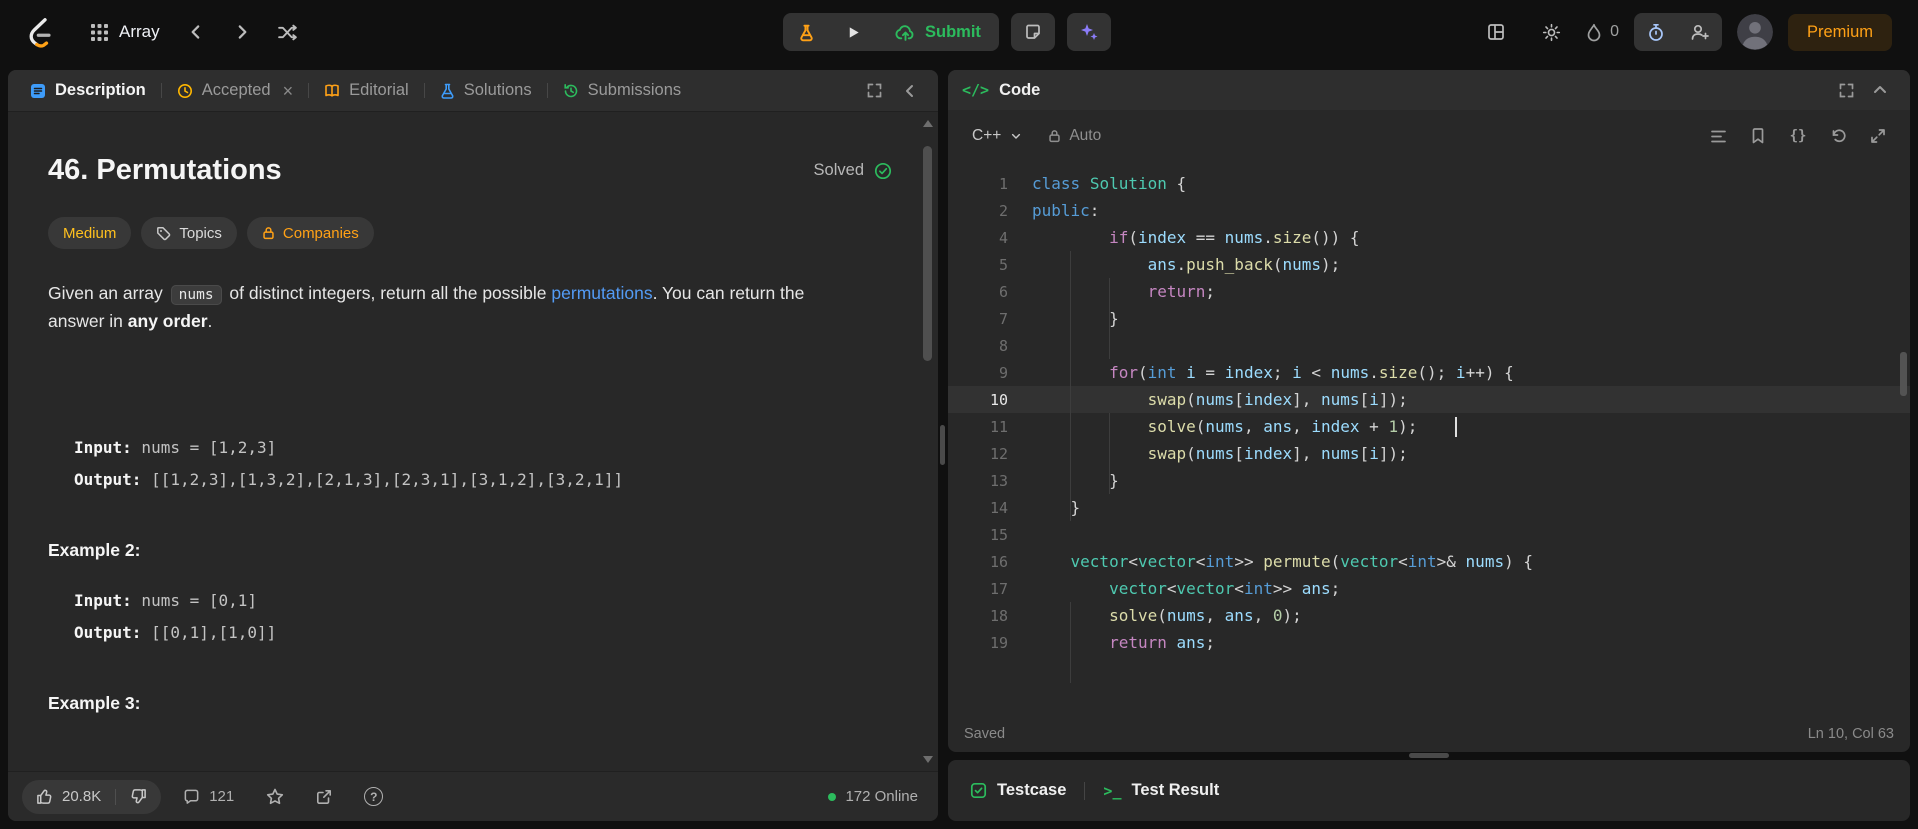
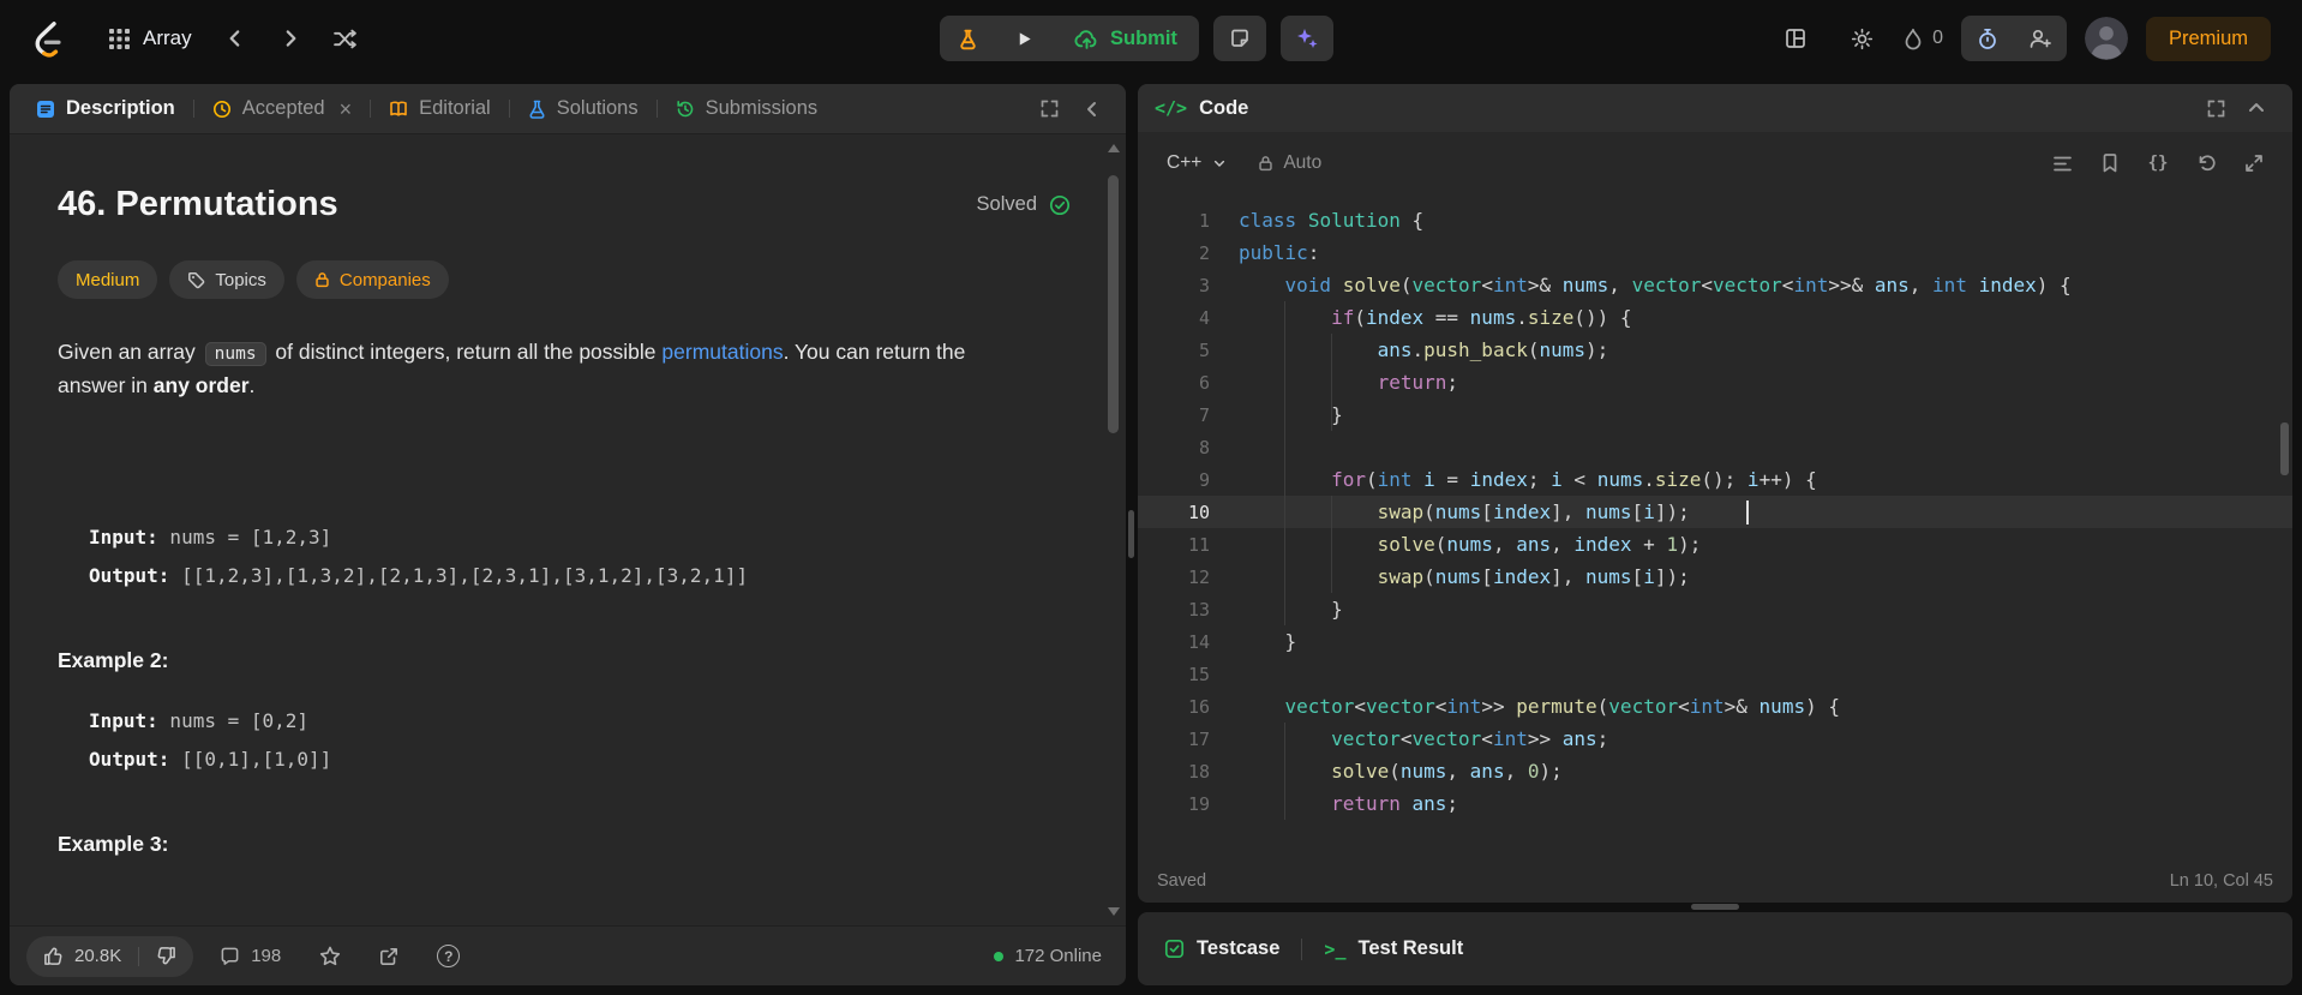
  Array
  Submit
  0
  Premium
  Description
  Accepted
  ×
  Editorial
  Solutions
  Submissions
  46. Permutations
  Solved
  Medium
  Topics
  Companies
  Given an array nums of distinct integers, return all the possible permutations. You can return the answer in any order.
  Input: nums = [1,2,3]
  Output: [[1,2,3],[1,3,2],[2,1,3],[2,3,1],[3,1,2],[3,2,1]]
  Example 2:
- Input: nums = [0,1]
+ Input: nums = [0,2]
  Output: [[0,1],[1,0]]
  Example 3:
  20.8K
- 121
+ 198
  ?
  172 Online
  </>
  Code
  C++
  Auto
  {}
  1
  class Solution {
  2
  public:
+ 3
+ void solve(vector<int>& nums, vector<vector<int>>& ans, int index) {
  4
  if(index == nums.size()) {
  5
  ans.push_back(nums);
  6
  return;
  7
  }
  8
  9
  for(int i = index; i < nums.size(); i++) {
  10
  swap(nums[index], nums[i]);
  11
  solve(nums, ans, index + 1);
  12
  swap(nums[index], nums[i]);
  13
  }
  14
  }
  15
  16
  vector<vector<int>> permute(vector<int>& nums) {
  17
  vector<vector<int>> ans;
  18
  solve(nums, ans, 0);
  19
  return ans;
  Saved
- Ln 10, Col 63
+ Ln 10, Col 45
  Testcase
  >_
  Test Result
